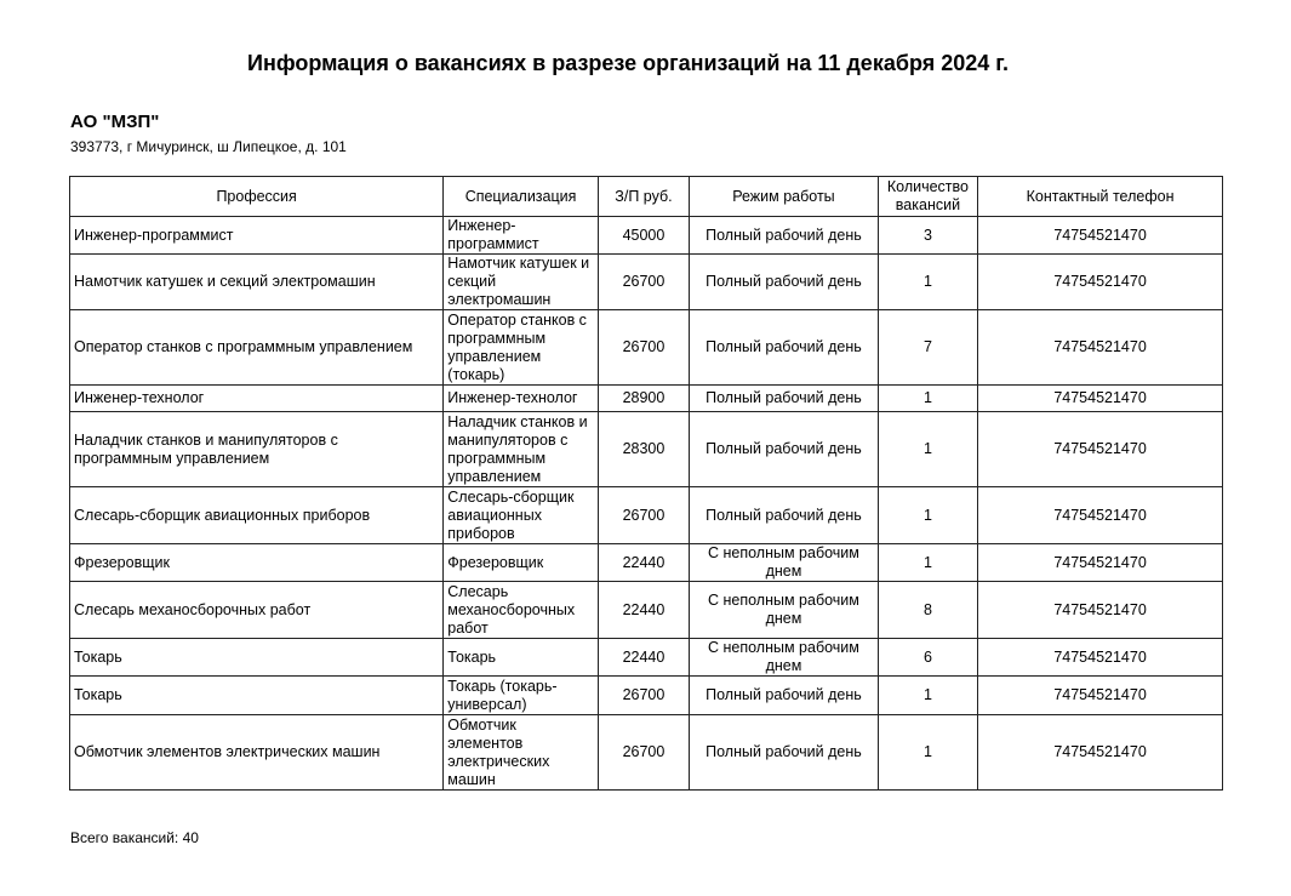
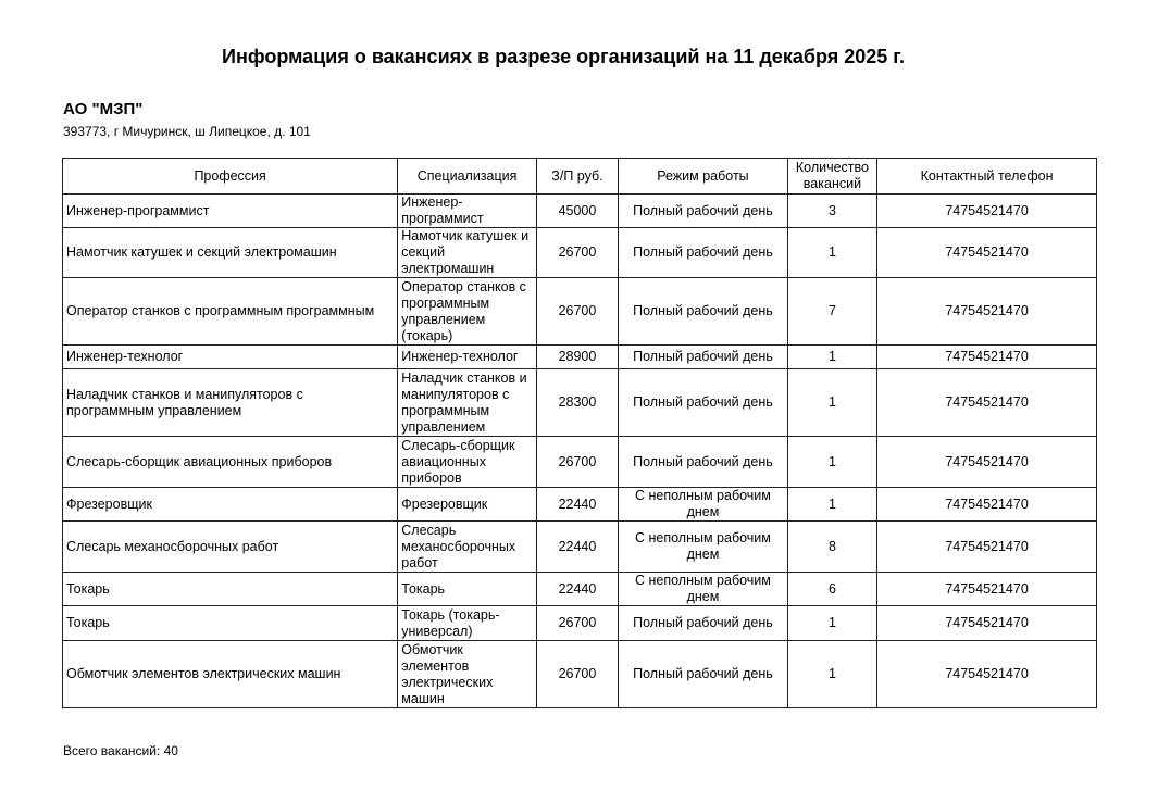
- Информация о вакансиях в разрезе организаций на 11 декабря 2024 г.
+ Информация о вакансиях в разрезе организаций на 11 декабря 2025 г.
  АО "МЗП"
  393773, г Мичуринск, ш Липецкое, д. 101
  Профессия	Специализация	З/П руб.	Режим работы	Количество вакансий	Контактный телефон
  Инженер-программист	Инженер-программист	45000	Полный рабочий день	3	74754521470
  Намотчик катушек и секций электромашин	Намотчик катушек и секций электромашин	26700	Полный рабочий день	1	74754521470
- Оператор станков с программным управлением	Оператор станков с программным управлением (токарь)	26700	Полный рабочий день	7	74754521470
+ Оператор станков с программным программным	Оператор станков с программным управлением (токарь)	26700	Полный рабочий день	7	74754521470
  Инженер-технолог	Инженер-технолог	28900	Полный рабочий день	1	74754521470
  Наладчик станков и манипуляторов с программным управлением	Наладчик станков и манипуляторов с программным управлением	28300	Полный рабочий день	1	74754521470
  Слесарь-сборщик авиационных приборов	Слесарь-сборщик авиационных приборов	26700	Полный рабочий день	1	74754521470
  Фрезеровщик	Фрезеровщик	22440	С неполным рабочим днем	1	74754521470
  Слесарь механосборочных работ	Слесарь механосборочных работ	22440	С неполным рабочим днем	8	74754521470
  Токарь	Токарь	22440	С неполным рабочим днем	6	74754521470
  Токарь	Токарь (токарь-универсал)	26700	Полный рабочий день	1	74754521470
  Обмотчик элементов электрических машин	Обмотчик элементов электрических машин	26700	Полный рабочий день	1	74754521470
  Всего вакансий: 40
